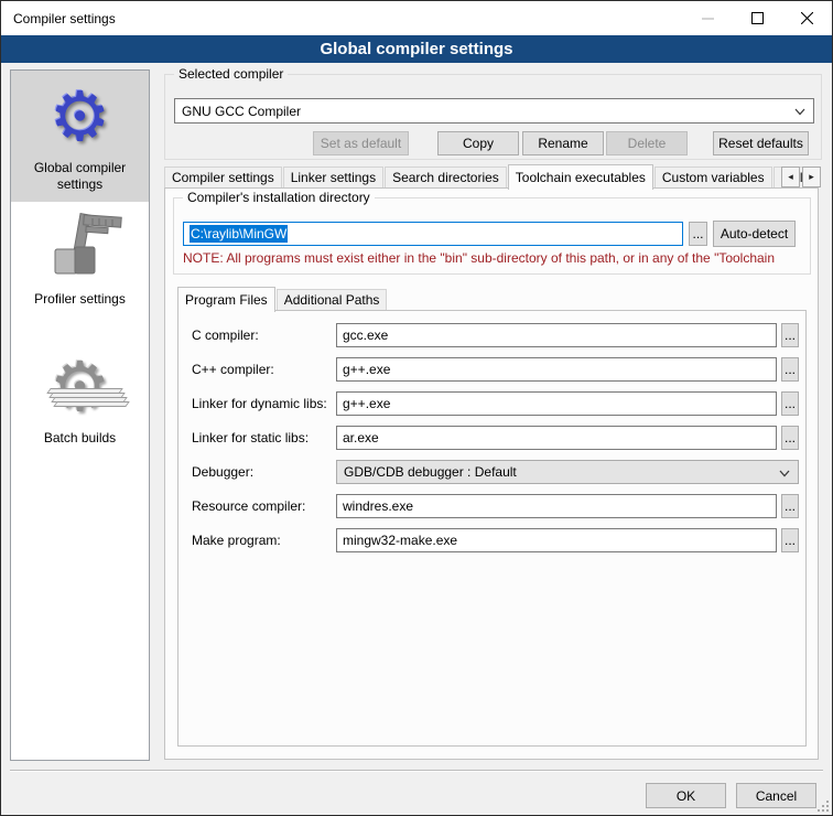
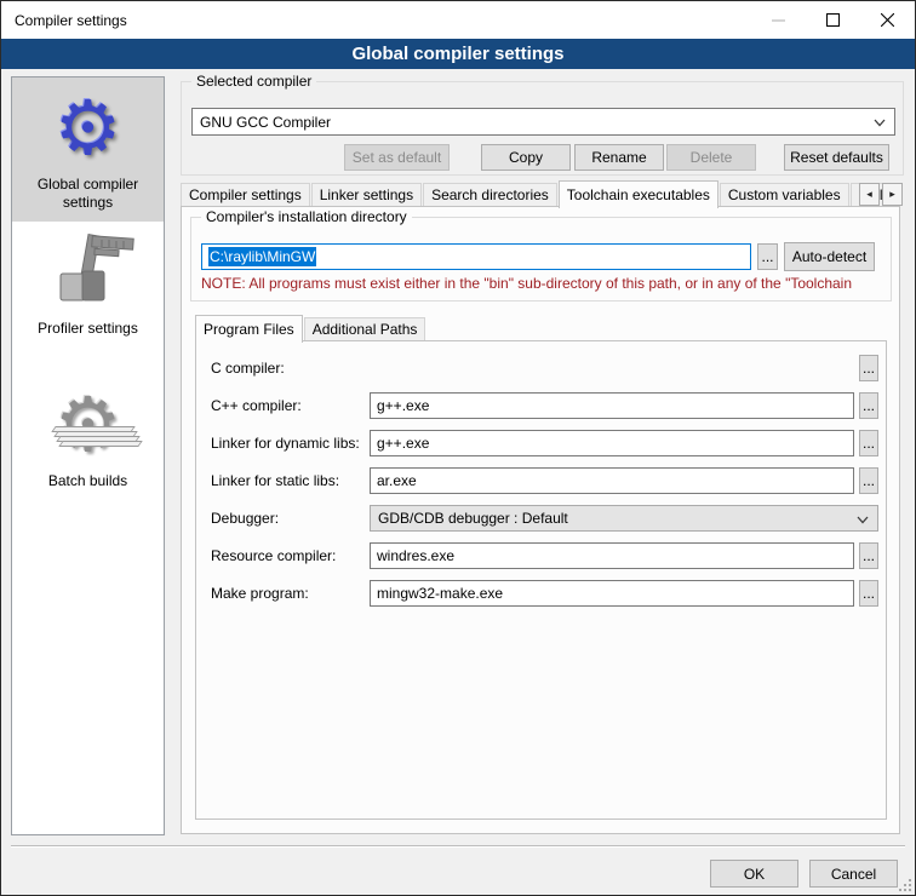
  Compiler settings
  Global compiler settings
  ⚙
  Global compiler settings
  Profiler settings
  ⚙
  Batch builds
  Selected compiler
  GNU GCC Compiler
  Set as default
  Copy
  Rename
  Delete
  Reset defaults
  Compiler settings
  Linker settings
  Search directories
  Toolchain executables
  Custom variables
  ◂
  ▸
  Compiler's installation directory
  C:\raylib\MinGW
  ...
  Auto-detect
  NOTE: All programs must exist either in the "bin" sub-directory of this path, or in any of the "Toolchain
  Program Files
  Additional Paths
  C compiler:
- gcc.exe
  ...
  C++ compiler:
  g++.exe
  ...
  Linker for dynamic libs:
  g++.exe
  ...
  Linker for static libs:
  ar.exe
  ...
  Debugger:
  GDB/CDB debugger : Default
  Resource compiler:
  windres.exe
  ...
  Make program:
  mingw32-make.exe
  ...
  OK
  Cancel
